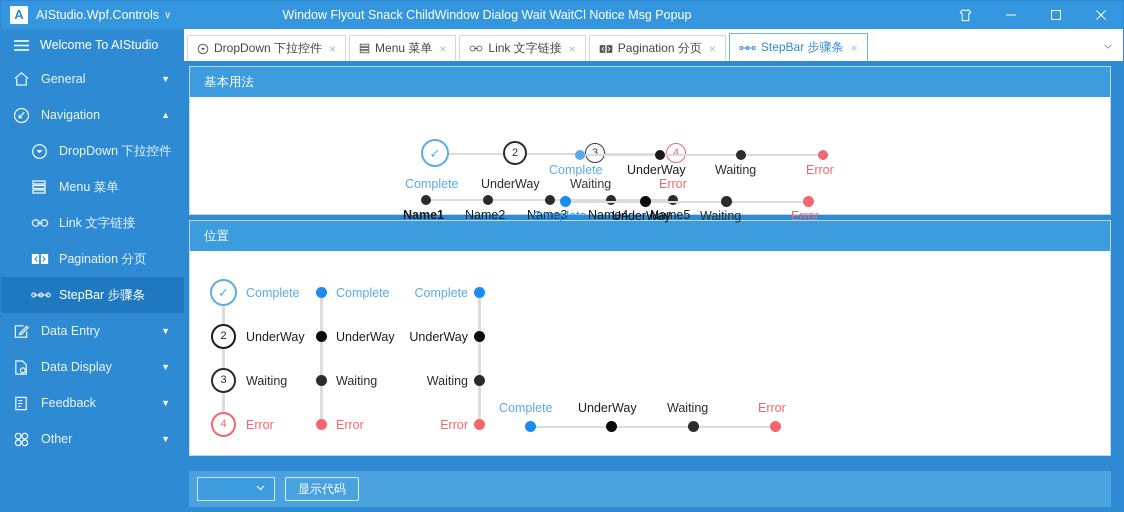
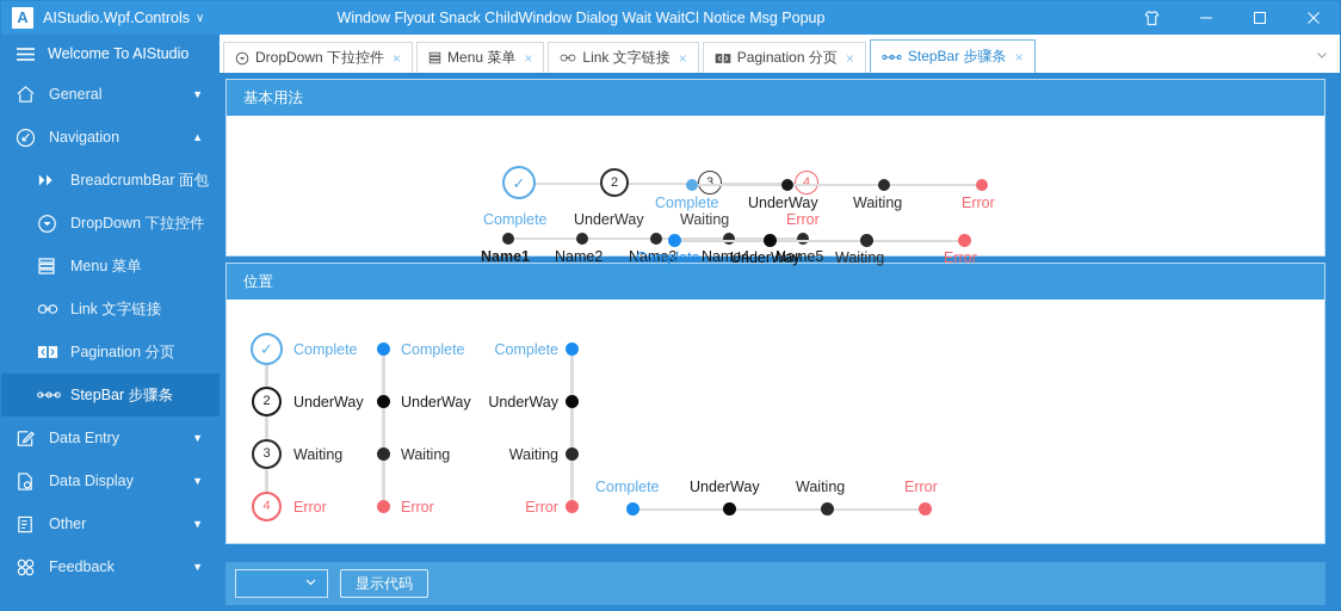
  A
  AIStudio.Wpf.Controls
  ∨
  Window Flyout Snack ChildWindow Dialog Wait WaitCl Notice Msg Popup
  Welcome To AIStudio
  General
  ▼
  Navigation
  ▲
+ BreadcrumbBar 面包
  DropDown 下拉控件
  Menu 菜单
  Link 文字链接
  Pagination 分页
  StepBar 步骤条
  Data Entry
  ▼
  Data Display
  ▼
- Feedback
+ Other
  ▼
- Other
+ Feedback
  ▼
  DropDown 下拉控件
  ×
  Menu 菜单
  ×
  Link 文字链接
  ×
  Pagination 分页
  ×
  StepBar 步骤条
  ×
  基本用法
  ✓
  Complete
  2
  UnderWay
  3
  Waiting
  4
  Error
  Name1
  Name2
  Name3
  Name4
  Name5
  Complete
  UnderWay
  Waiting
  Error
  Complete
  UnderWay
  Waiting
  Error
  位置
  ✓
  Complete
  2
  UnderWay
  3
  Waiting
  4
  Error
  Complete
  UnderWay
  Waiting
  Error
  Complete
  UnderWay
  Waiting
  Error
  Complete
  UnderWay
  Waiting
  Error
  显示代码
